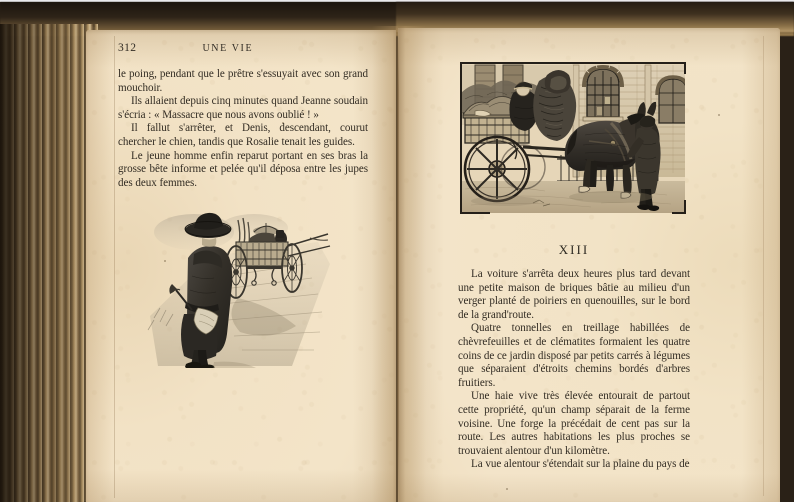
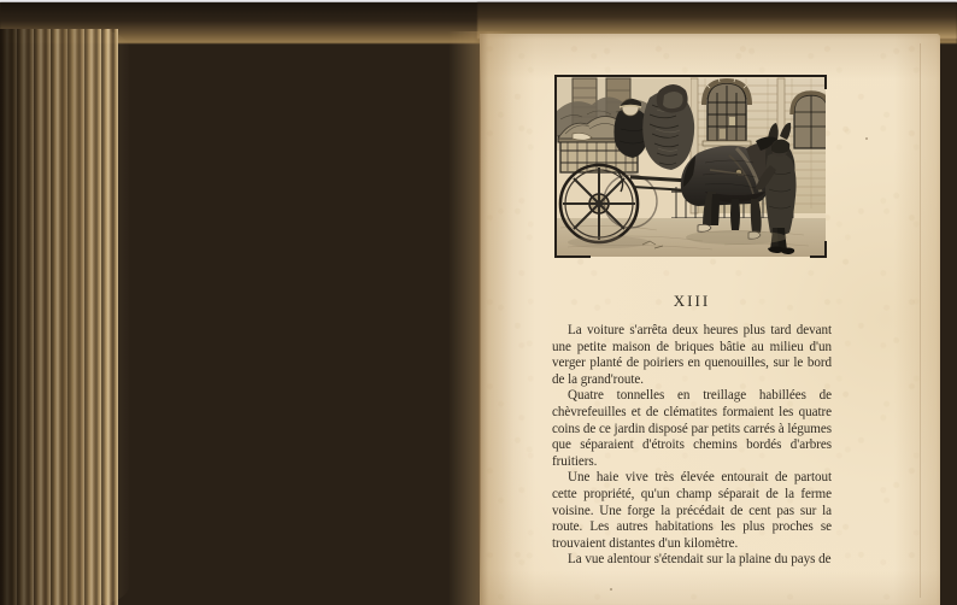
- 312
- UNE VIE
- le poing, pendant que le prêtre s'essuyait avec son grand mouchoir.
- Ils allaient depuis cinq minutes quand Jeanne soudain s'écria : « Massacre que nous avons oublié ! »
- Il fallut s'arrêter, et Denis, descendant, courut chercher le chien, tandis que Rosalie tenait les guides.
- Le jeune homme enfin reparut portant en ses bras la grosse bête informe et pelée qu'il déposa entre les jupes des deux femmes.
  XIII
  La voiture s'arrêta deux heures plus tard devant une petite maison de briques bâtie au milieu d'un verger planté de poiriers en quenouilles, sur le bord de la grand'route.
  Quatre tonnelles en treillage habillées de chèvrefeuilles et de clématites formaient les quatre coins de ce jardin disposé par petits carrés à légumes que séparaient d'étroits chemins bordés d'arbres fruitiers.
- Une haie vive très élevée entourait de partout cette propriété, qu'un champ séparait de la ferme voisine. Une forge la précédait de cent pas sur la route. Les autres habitations les plus proches se trouvaient alentour d'un kilomètre.
+ Une haie vive très élevée entourait de partout cette propriété, qu'un champ séparait de la ferme voisine. Une forge la précédait de cent pas sur la route. Les autres habitations les plus proches se trouvaient distantes d'un kilomètre.
  La vue alentour s'étendait sur la plaine du pays de
